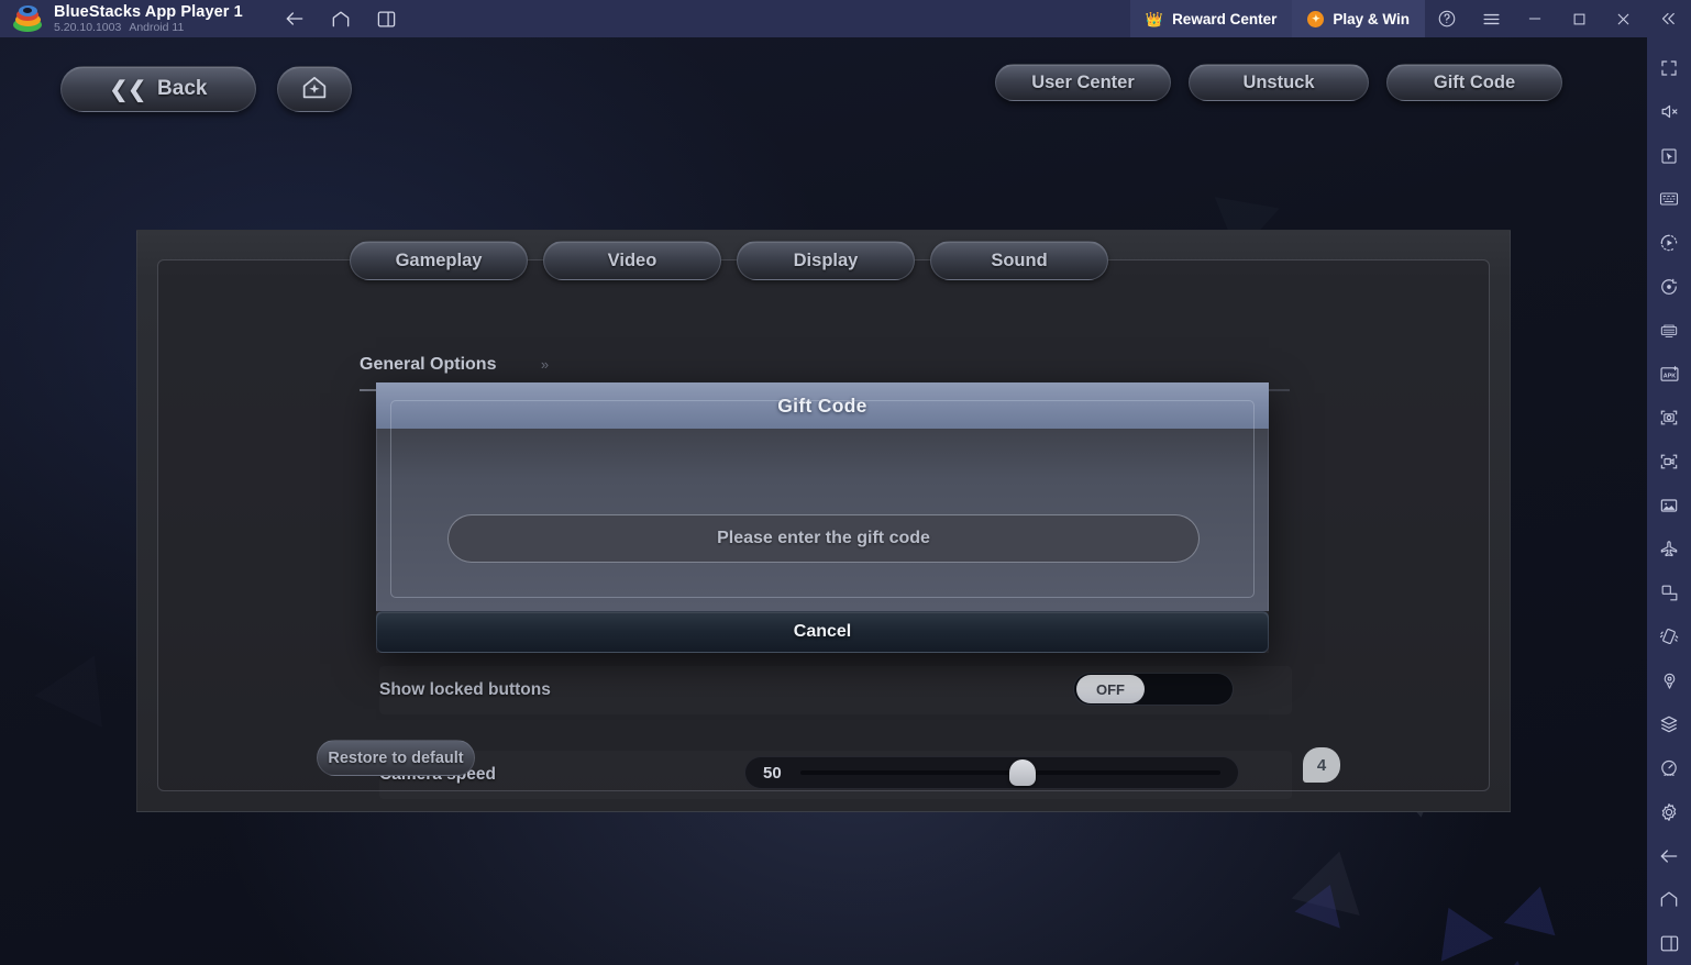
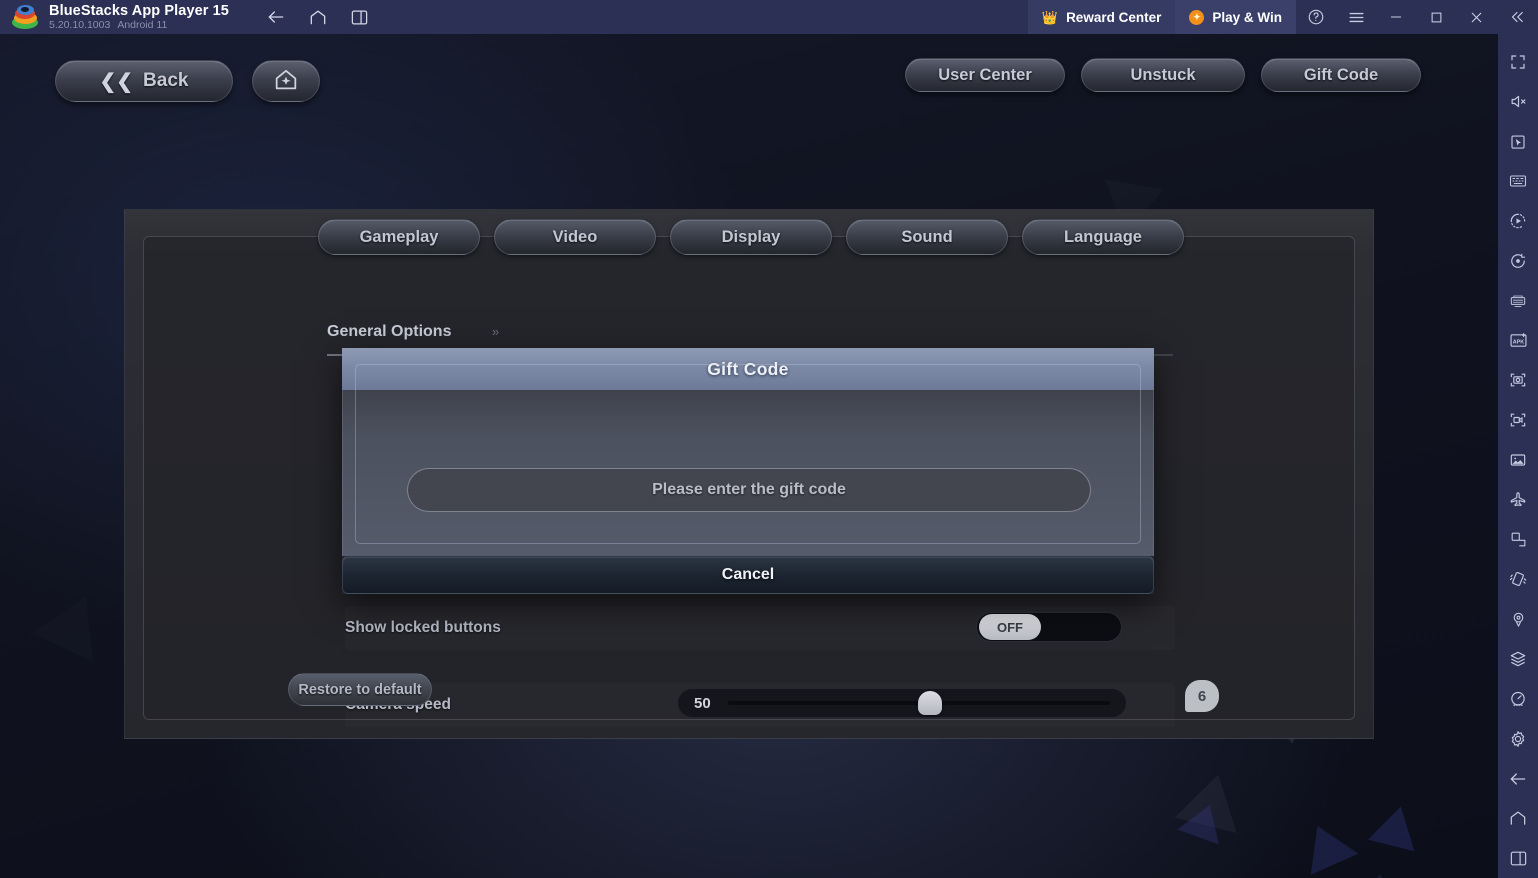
- BlueStacks App Player 1
+ BlueStacks App Player 15
  5.20.10.1003
  Android 11
  👑
  Reward Center
  ✦
  Play & Win
  ❮❮
  Back
  User Center
  Unstuck
  Gift Code
  Gameplay
  Video
  Display
  Sound
+ Language
  General Options »
  Show locked buttons
  OFF
  50
  Restore to default
- 4
+ 6
  Gift Code
  Please enter the gift code
  Cancel
